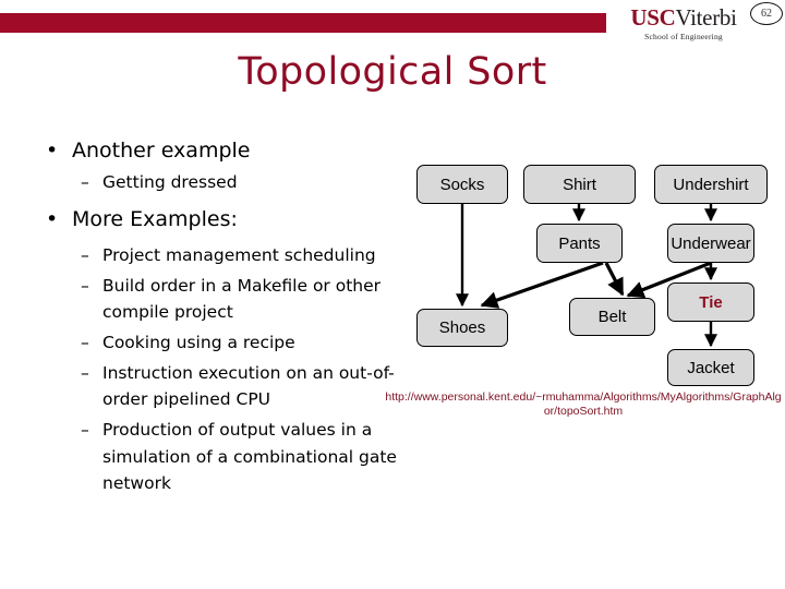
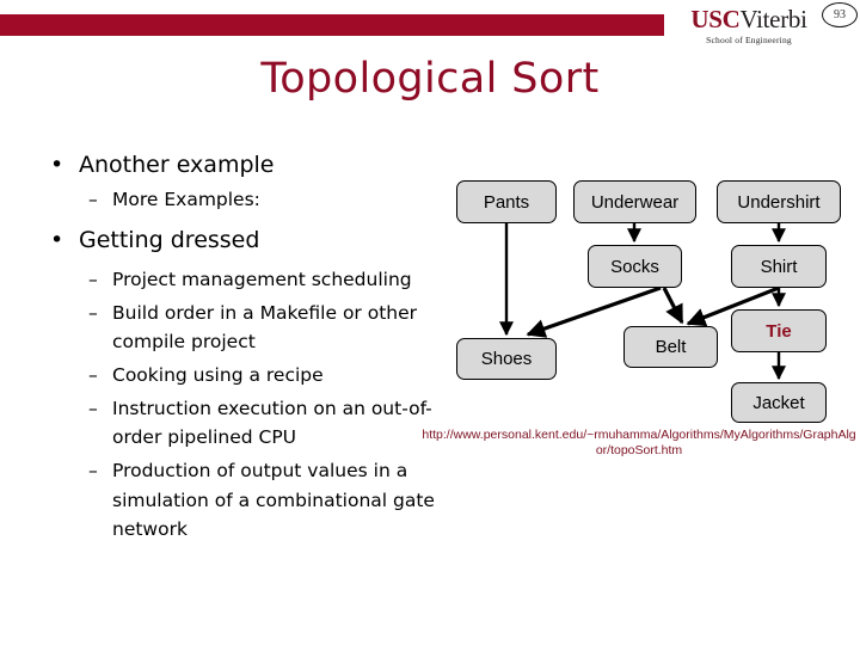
  USCViterbi
  School of Engineering
- 62
+ 93
  Topological Sort
  •
  Another example
  –
- Getting dressed
+ More Examples:
  •
- More Examples:
+ Getting dressed
  –
  Project management scheduling
  –
  Build order in a Makefile or other compile project
  –
  Cooking using a recipe
  –
  Instruction execution on an out-of-order pipelined CPU
  –
  Production of output values in a simulation of a combinational gate network
- Socks
+ Pants
- Shirt
+ Underwear
  Undershirt
- Pants
+ Socks
- Underwear
+ Shirt
  Belt
  Tie
  Shoes
  Jacket
  http://www.personal.kent.edu/~rmuhamma/Algorithms/MyAlgorithms/GraphAlgor/topoSort.htm
